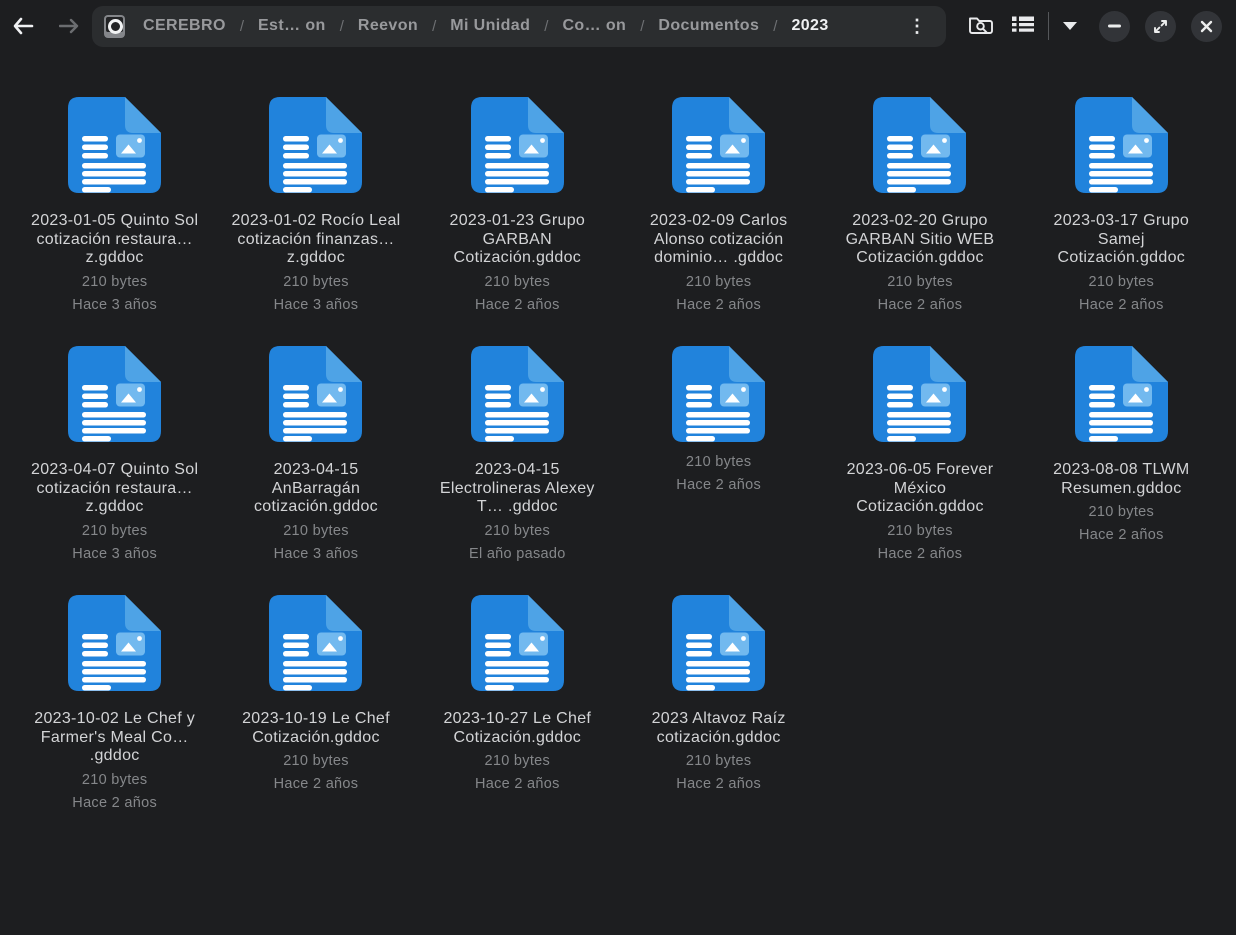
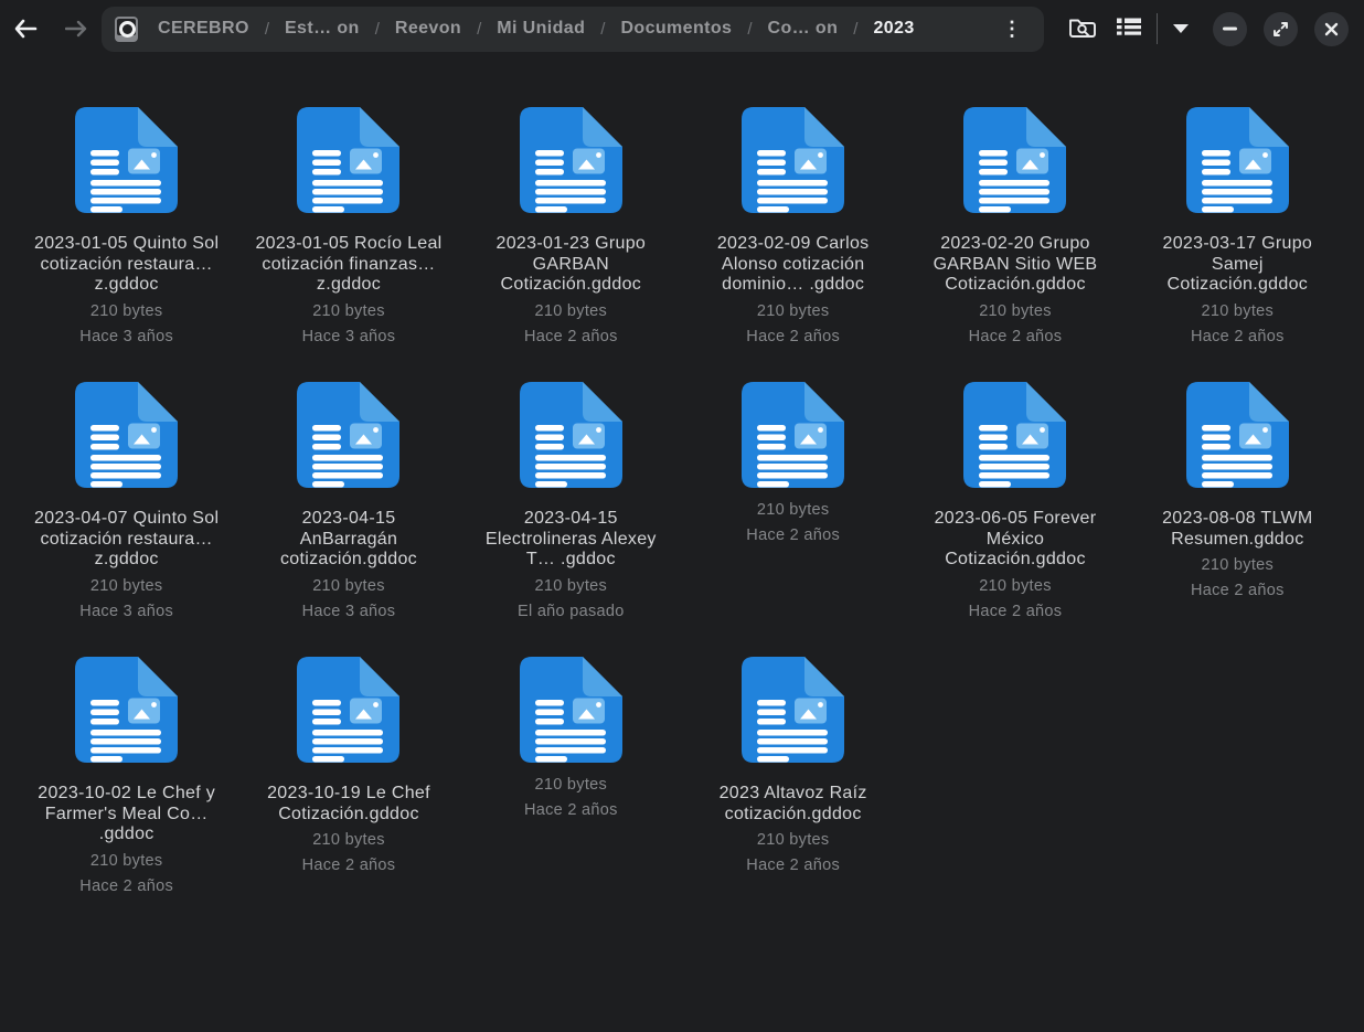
  CEREBRO
  /
  Est… on
  /
  Reevon
  /
  Mi Unidad
  /
- Co… on
+ Documentos
  /
- Documentos
+ Co… on
  /
  2023
  ⋮
  2023-01-05 Quinto Sol cotización restaura…z.gddoc
  210 bytes
  Hace 3 años
- 2023-01-02 Rocío Leal cotización finanzas…z.gddoc
+ 2023-01-05 Rocío Leal cotización finanzas…z.gddoc
  210 bytes
  Hace 3 años
  2023-01-23 Grupo GARBAN Cotización.gddoc
  210 bytes
  Hace 2 años
  2023-02-09 Carlos Alonso cotización dominio… .gddoc
  210 bytes
  Hace 2 años
  2023-02-20 Grupo GARBAN Sitio WEB Cotización.gddoc
  210 bytes
  Hace 2 años
  2023-03-17 Grupo Samej Cotización.gddoc
  210 bytes
  Hace 2 años
  2023-04-07 Quinto Sol cotización restaura…z.gddoc
  210 bytes
  Hace 3 años
  2023-04-15 AnBarragán cotización.gddoc
  210 bytes
  Hace 3 años
  2023-04-15 Electrolineras Alexey T… .gddoc
  210 bytes
  El año pasado
  210 bytes
  Hace 2 años
  2023-06-05 Forever México Cotización.gddoc
  210 bytes
  Hace 2 años
  2023-08-08 TLWM Resumen.gddoc
  210 bytes
  Hace 2 años
  2023-10-02 Le Chef y Farmer's Meal Co… .gddoc
  210 bytes
  Hace 2 años
  2023-10-19 Le Chef Cotización.gddoc
  210 bytes
  Hace 2 años
- 2023-10-27 Le Chef Cotización.gddoc
  210 bytes
  Hace 2 años
  2023 Altavoz Raíz cotización.gddoc
  210 bytes
  Hace 2 años
